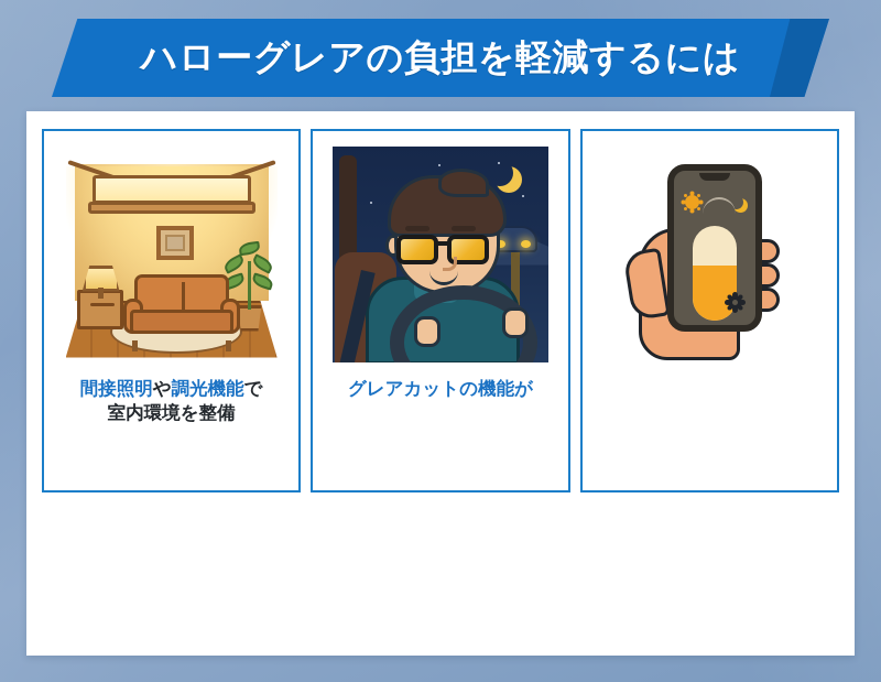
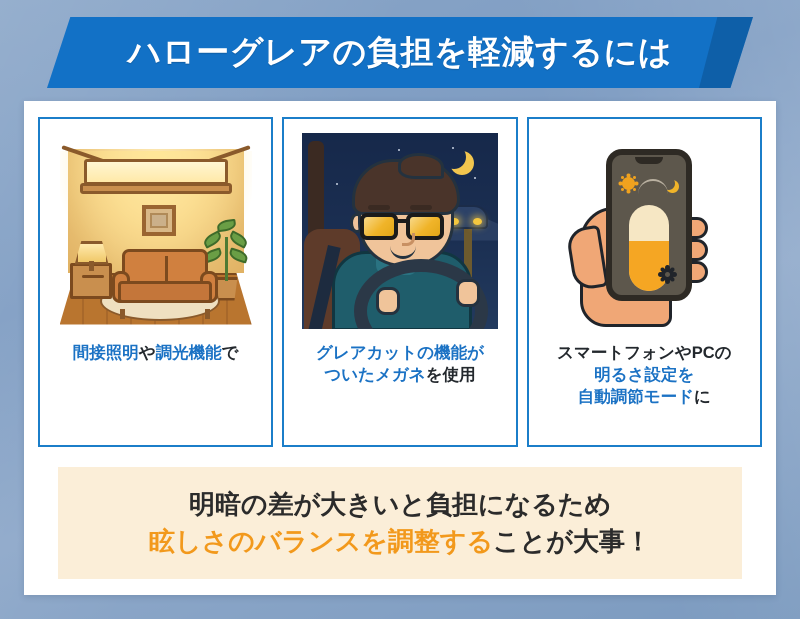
  ハローグレアの負担を軽減するには
  間接照明や調光機能で
- 室内環境を整備
  グレアカットの機能が
+ ついたメガネを使用
+ スマートフォンやPCの
+ 明るさ設定を
+ 自動調節モードに
+ 明暗の差が大きいと負担になるため
+ 眩しさのバランスを調整することが大事！
